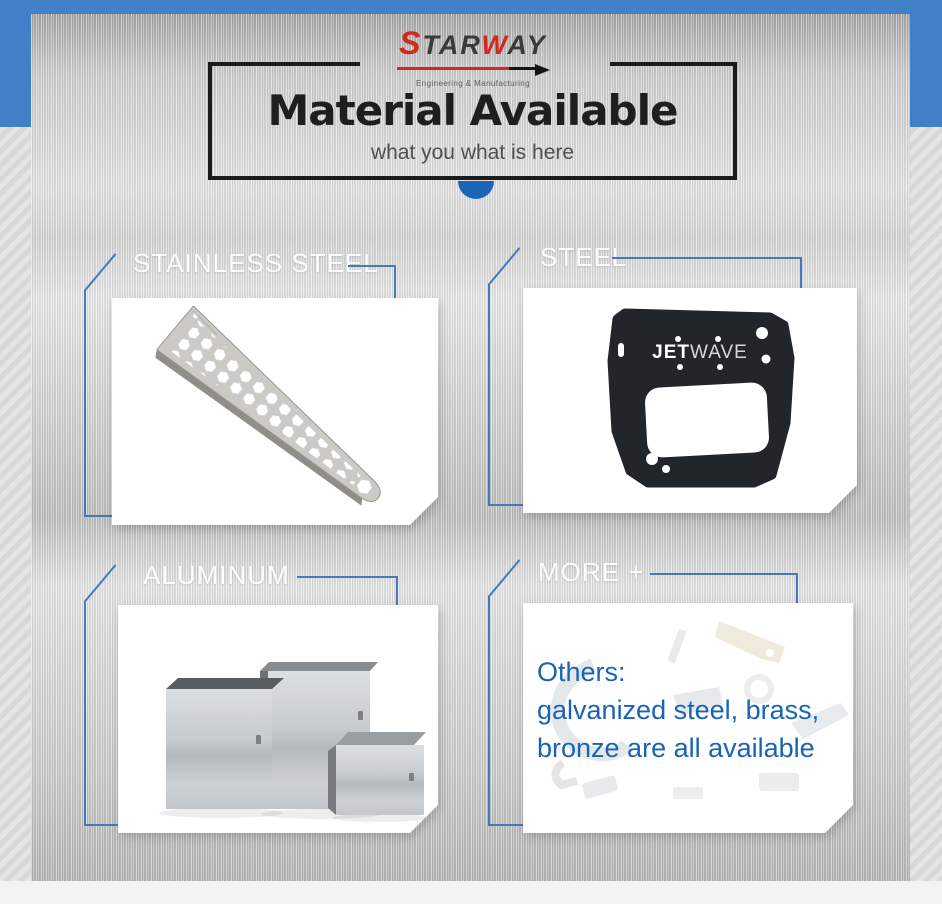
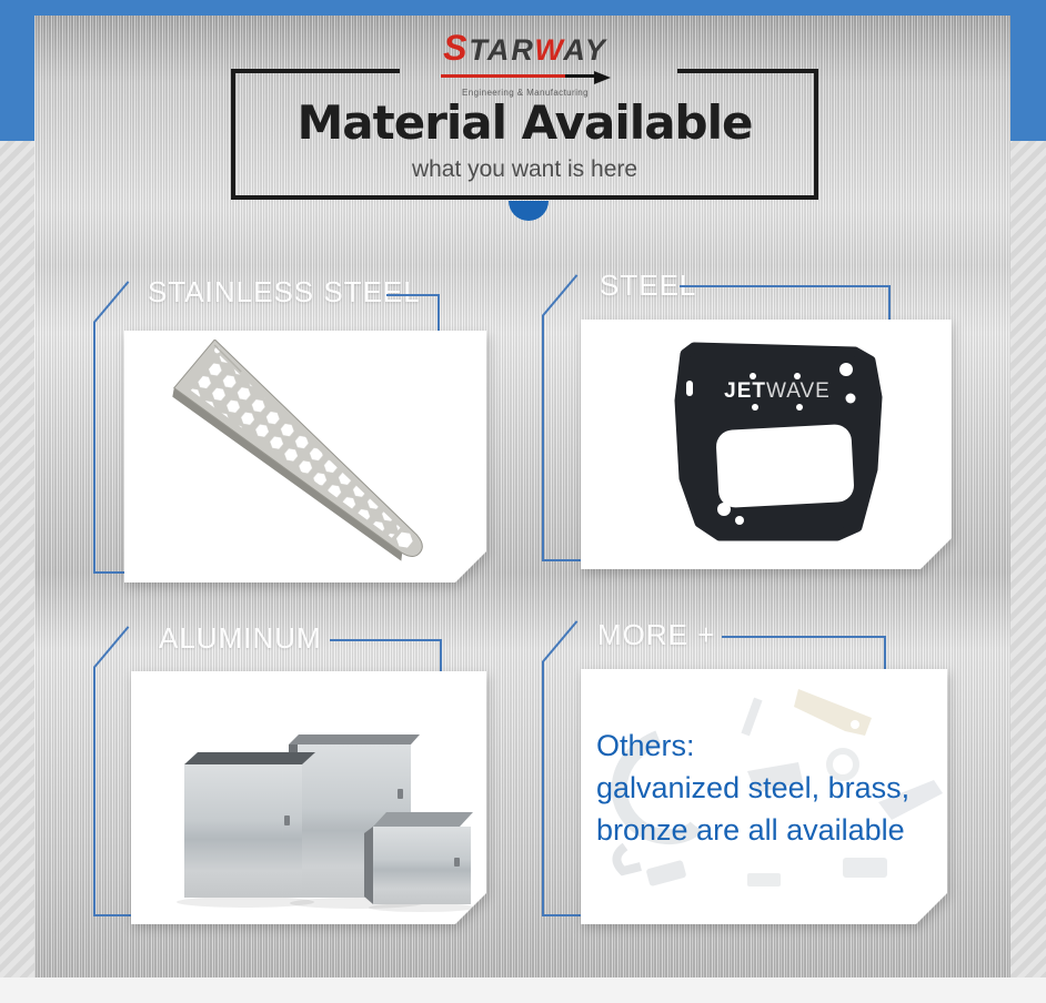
  STARWAY
  Engineering & Manufacturing
  Material Available
- what you what is here
+ what you want is here
  STAINLESS STEEL
  STEE
  JETWAVE
  ALUMINUM
  MORE +
  Others:
  galvanized steel, brass,
  bronze are all available
